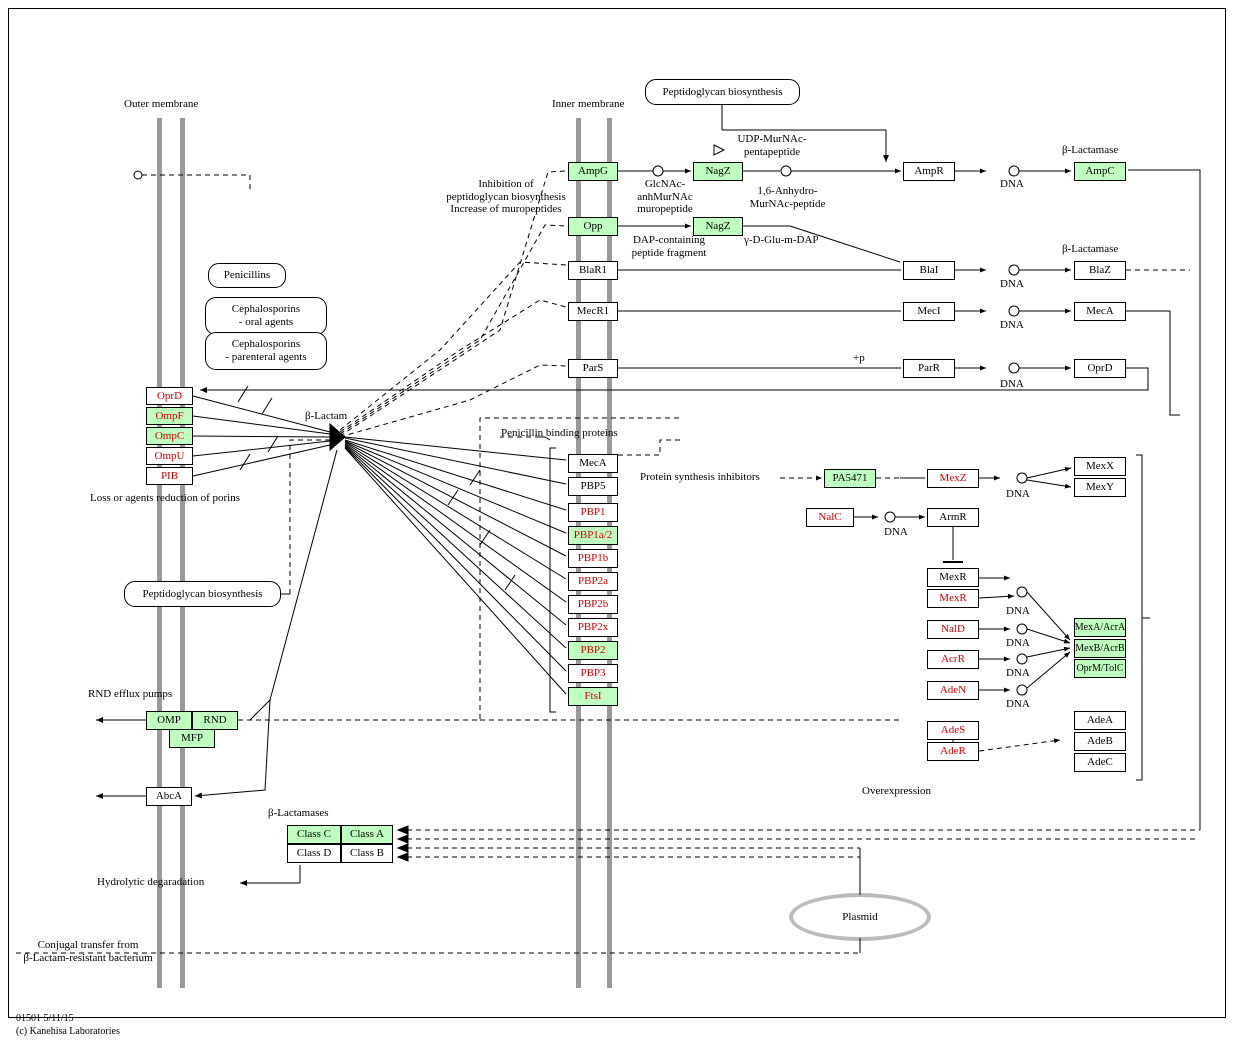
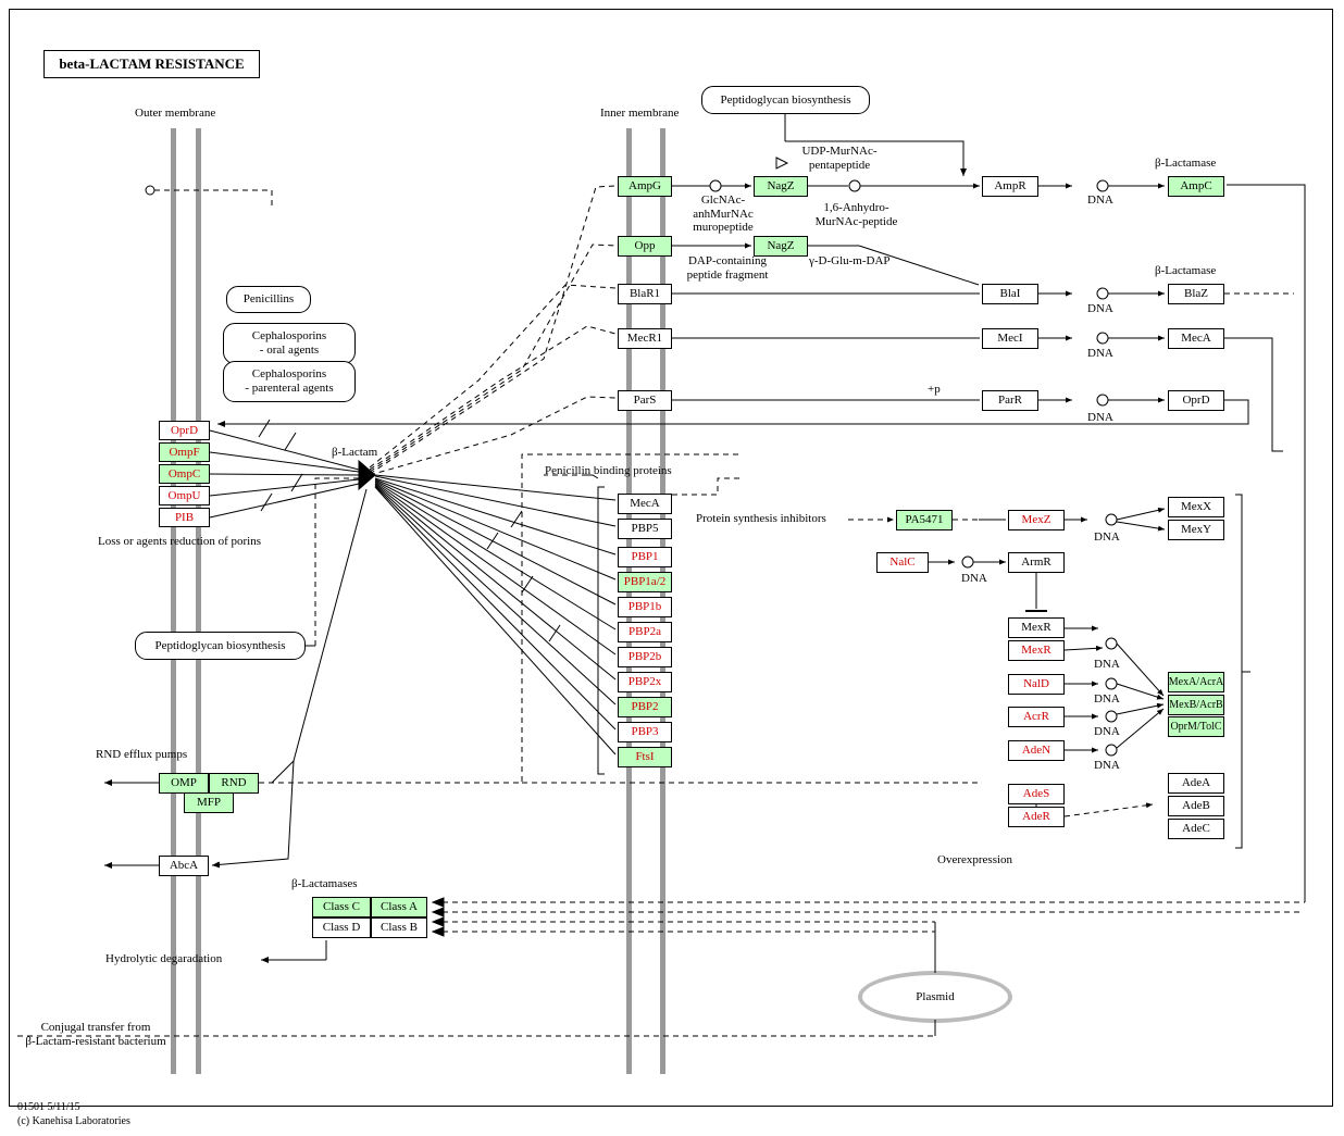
+ beta-LACTAM RESISTANCE
  Outer membrane
  Inner membrane
  Peptidoglycan biosynthesis
  Peptidoglycan biosynthesis
  Penicillins
  Cephalosporins
  - oral agents
  Cephalosporins
  - parenteral agents
  AmpG
  NagZ
  AmpR
  AmpC
  Opp
  NagZ
  BlaR1
  BlaI
  BlaZ
  MecR1
  MecI
  MecA
  ParS
  ParR
  OprD
  OprD
  OmpF
  OmpC
  OmpU
  PIB
  MecA
  PBP5
  PBP1
  PBP1a/2
  PBP1b
  PBP2a
  PBP2b
  PBP2x
  PBP2
  PBP3
  FtsI
  PA5471
  MexZ
  MexX
  MexY
  NalC
  ArmR
  MexR
  MexR
  NalD
  AcrR
  AdeN
  MexA/AcrA
  MexB/AcrB
  OprM/TolC
  AdeS
  AdeR
  AdeA
  AdeB
  AdeC
  OMP
  RND
  MFP
  AbcA
  Class C
  Class A
  Class D
  Class B
  Plasmid
  UDP-MurNAc-
  pentapeptide
  β-Lactamase
  β-Lactamase
  DNA
  DNA
  DNA
  DNA
  DNA
  DNA
  DNA
  DNA
  DNA
  DNA
- Inhibition of
- peptidoglycan biosynthesis
- Increase of muropeptides
  GlcNAc-
  anhMurNAc
  muropeptide
  1,6-Anhydro-
  MurNAc-peptide
  DAP-containing
  peptide fragment
  γ-D-Glu-m-DAP
  +p
  β-Lactam
  Penicillin binding proteins
  Protein synthesis inhibitors
  Loss or agents reduction of porins
  RND efflux pumps
  β-Lactamases
  Hydrolytic degaradation
  Overexpression
  Conjugal transfer from
  β-Lactam-resistant bacterium
  01501 5/11/15
  (c) Kanehisa Laboratories
